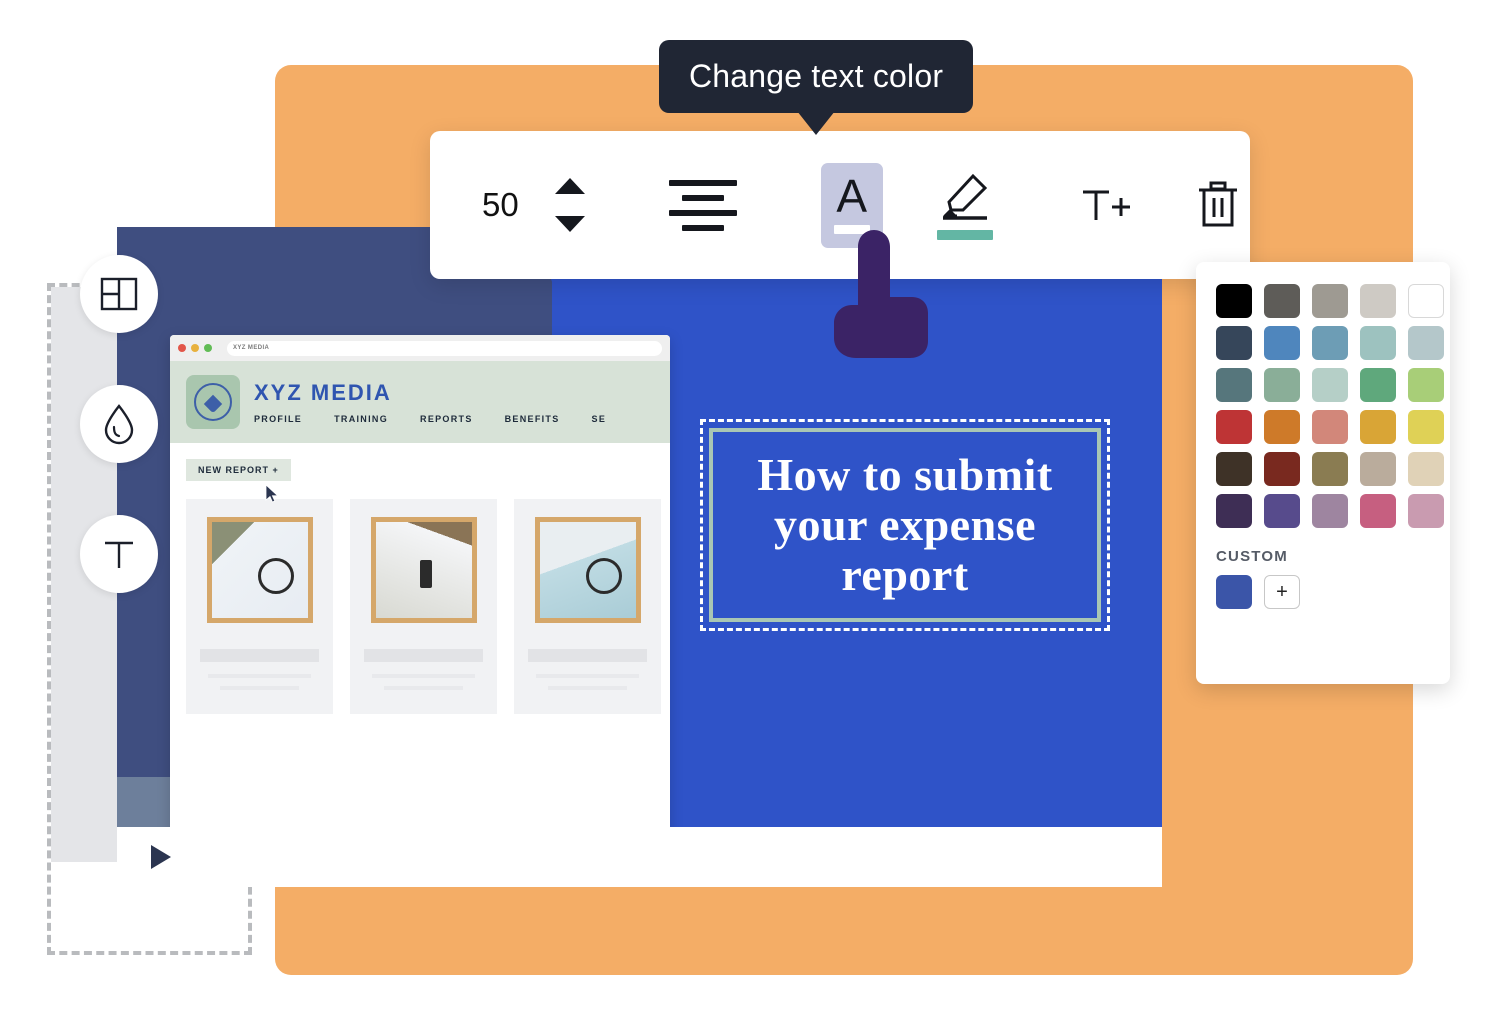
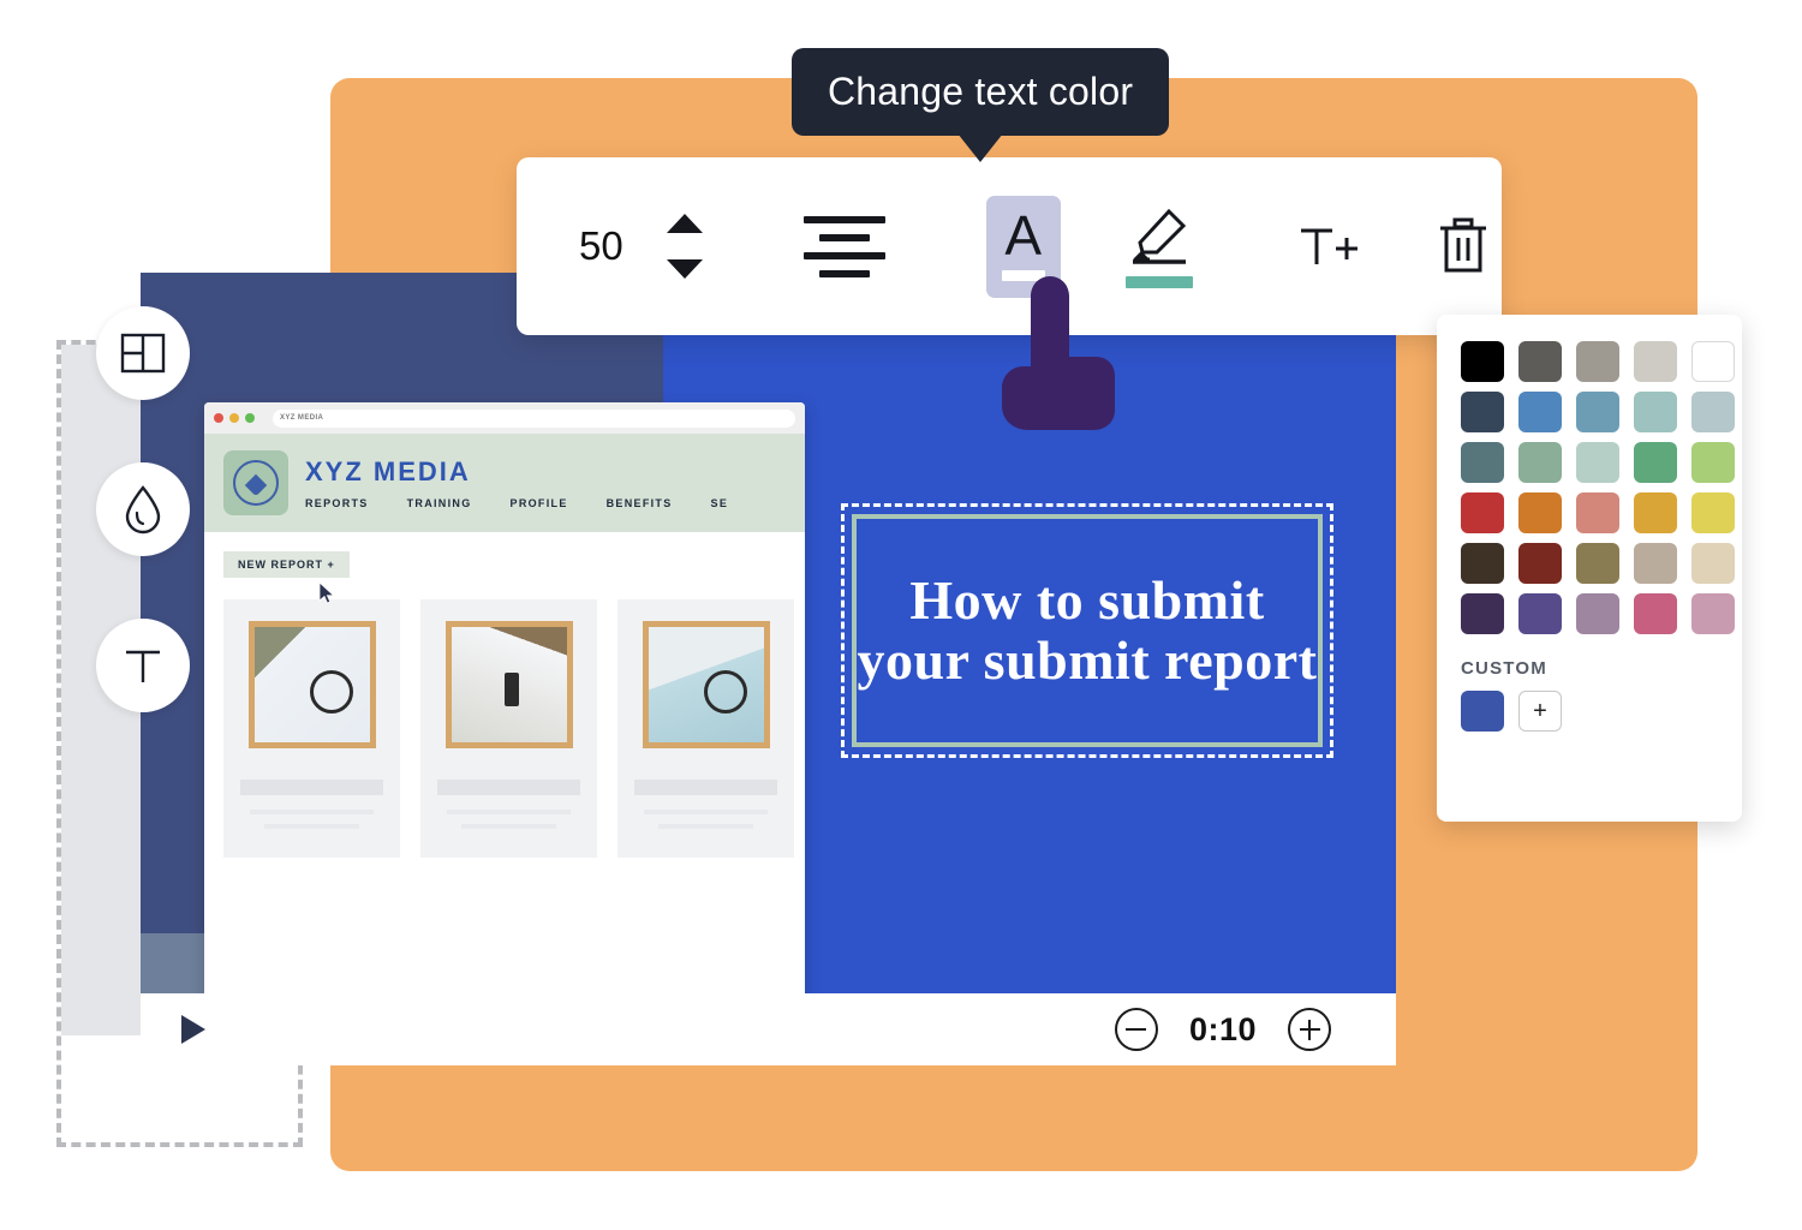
  XYZ MEDIA
- PROFILE
+ REPORTS
  TRAINING
- REPORTS
+ PROFILE
  BENEFITS
  SE
  NEW REPORT +
- How to submit your expense report
+ How to submit your submit report
+ 0:10
  50
  A
  CUSTOM
  +
  Change text color
